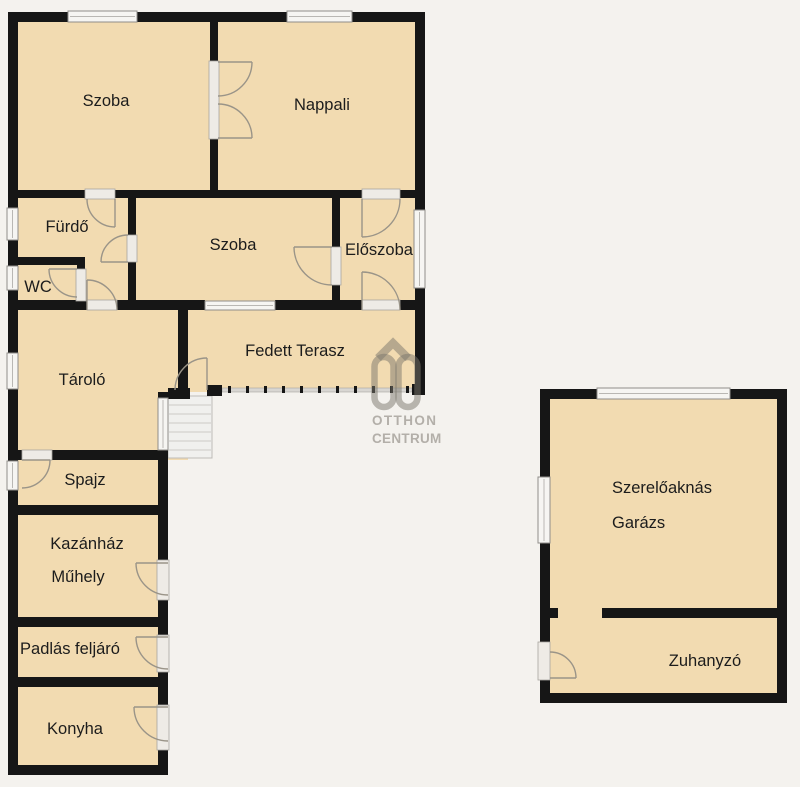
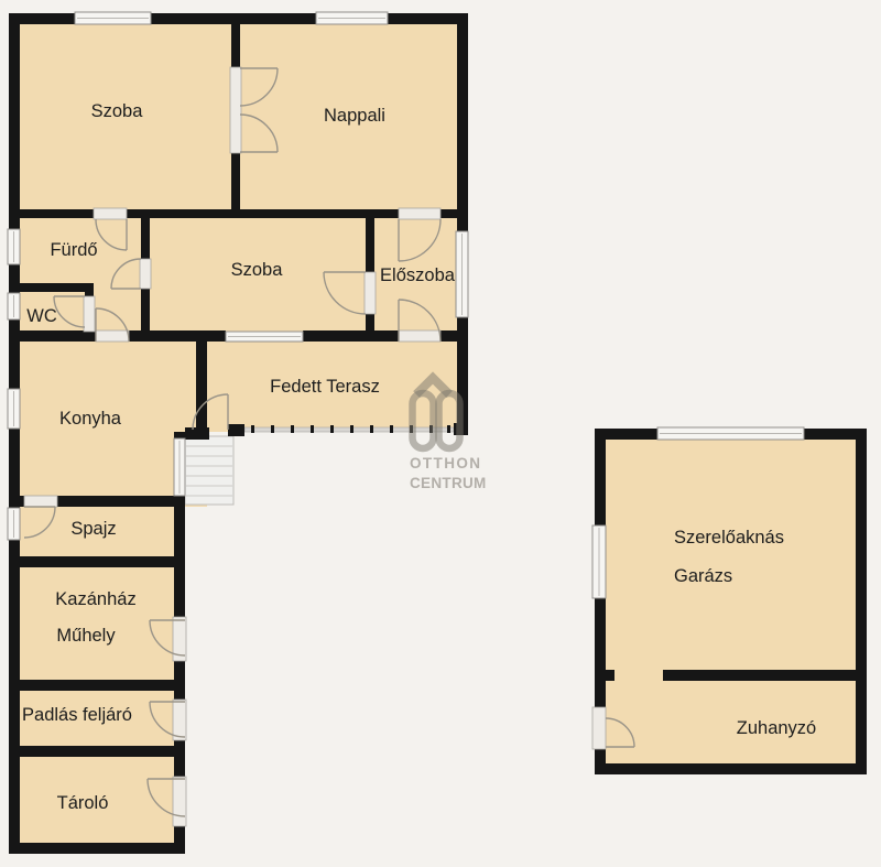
  Szoba
  Nappali
  Fürdő
  Szoba
  Előszoba
  WC
- Tároló
+ Konyha
  Fedett Terasz
  Spajz
  Kazánház
  Műhely
  Padlás feljáró
- Konyha
+ Tároló
  Szerelőaknás
  Garázs
  Zuhanyzó
  OTTHON
  CENTRUM
